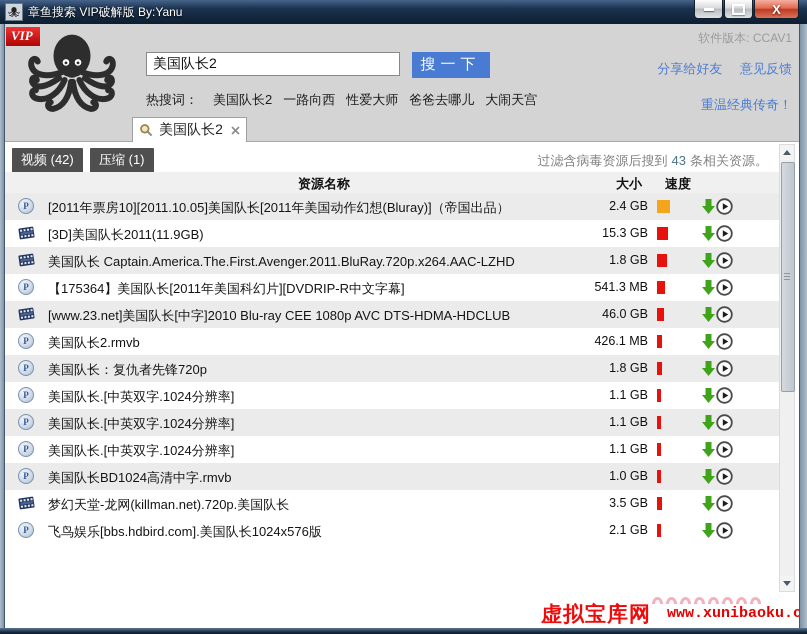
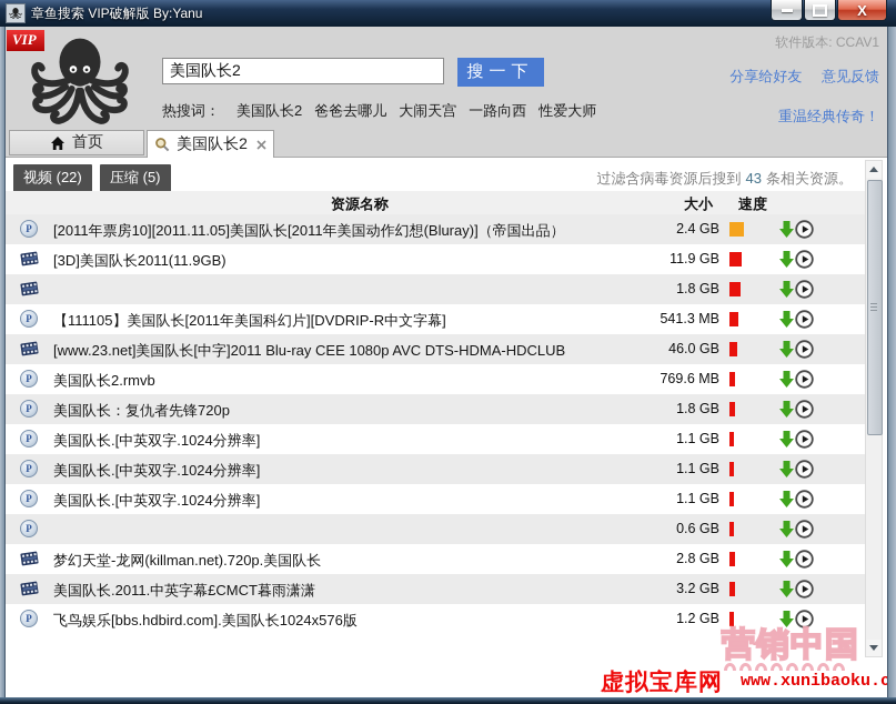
  章鱼搜索 VIP破解版 By:Yanu
  X
  VIP
  美国队长2
  搜一下
  热搜词：
  美国队长2
- 一路向西
+ 爸爸去哪儿
- 性爱大师
+ 大闹天宫
- 爸爸去哪儿
+ 一路向西
- 大闹天宫
+ 性爱大师
  软件版本: CCAV1
  分享给好友 意见反馈
  重温经典传奇！
+ 首页
  美国队长2
- 视频 (42)
+ 视频 (22)
- 压缩 (1)
+ 压缩 (5)
  过滤含病毒资源后搜到 43 条相关资源。
  资源名称
  大小
  速度
  P
- [2011年票房10][2011.10.05]美国队长[2011年美国动作幻想(Bluray)]（帝国出品）
+ [2011年票房10][2011.11.05]美国队长[2011年美国动作幻想(Bluray)]（帝国出品）
  2.4 GB
  [3D]美国队长2011(11.9GB)
- 15.3 GB
+ 11.9 GB
- 美国队长 Captain.America.The.First.Avenger.2011.BluRay.720p.x264.AAC-LZHD
  1.8 GB
  P
- 【175364】美国队长[2011年美国科幻片][DVDRIP-R中文字幕]
+ 【111105】美国队长[2011年美国科幻片][DVDRIP-R中文字幕]
  541.3 MB
- [www.23.net]美国队长[中字]2010 Blu-ray CEE 1080p AVC DTS-HDMA-HDCLUB
+ [www.23.net]美国队长[中字]2011 Blu-ray CEE 1080p AVC DTS-HDMA-HDCLUB
  46.0 GB
  P
  美国队长2.rmvb
- 426.1 MB
+ 769.6 MB
  P
  美国队长：复仇者先锋720p
  1.8 GB
  P
  美国队长.[中英双字.1024分辨率]
  1.1 GB
  P
  美国队长.[中英双字.1024分辨率]
  1.1 GB
  P
  美国队长.[中英双字.1024分辨率]
  1.1 GB
  P
- 美国队长BD1024高清中字.rmvb
- 1.0 GB
+ 0.6 GB
  梦幻天堂-龙网(killman.net).720p.美国队长
- 3.5 GB
+ 2.8 GB
+ 美国队长.2011.中英字幕£CMCT暮雨潇潇
+ 3.2 GB
  P
  飞鸟娱乐[bbs.hdbird.com].美国队长1024x576版
- 2.1 GB
+ 1.2 GB
+ 营销中国
  虚拟宝库网
  www.xunibaoku.c
